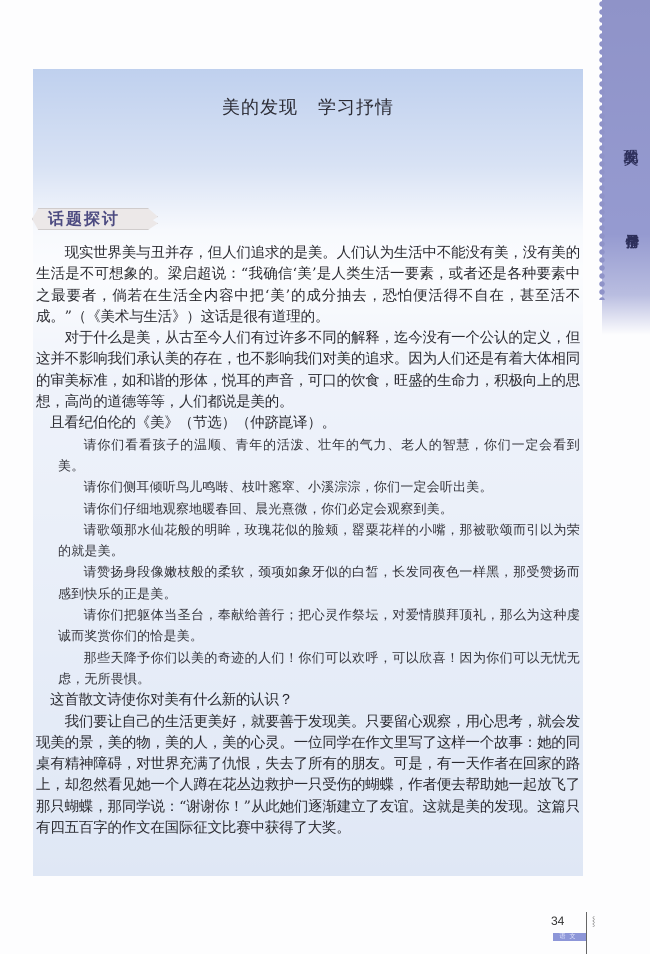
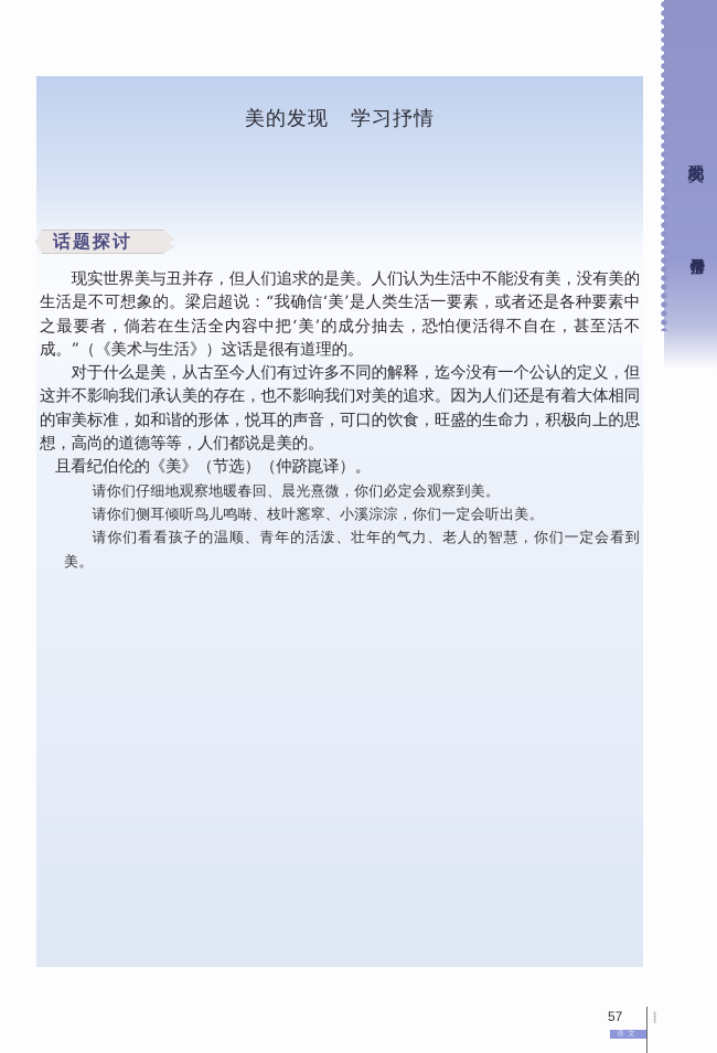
  美的发现 学习抒情
  话题探讨
  现实世界美与丑并存，但人们追求的是美。人们认为生活中不能没有美，没有美的生活是不可想象的。梁启超说：“我确信‘美’是人类生活一要素，或者还是各种要素中之最要者，倘若在生活全内容中把‘美’的成分抽去，恐怕便活得不自在，甚至活不成。”（《美术与生活》）这话是很有道理的。
  对于什么是美，从古至今人们有过许多不同的解释，迄今没有一个公认的定义，但这并不影响我们承认美的存在，也不影响我们对美的追求。因为人们还是有着大体相同的审美标准，如和谐的形体，悦耳的声音，可口的饮食，旺盛的生命力，积极向上的思想，高尚的道德等等，人们都说是美的。
  且看纪伯伦的《美》（节选）（仲跻崑译）。
- 请你们看看孩子的温顺、青年的活泼、壮年的气力、老人的智慧，你们一定会看到美。
+ 请你们仔细地观察地暖春回、晨光熹微，你们必定会观察到美。
  请你们侧耳倾听鸟儿鸣啭、枝叶窸窣、小溪淙淙，你们一定会听出美。
- 请你们仔细地观察地暖春回、晨光熹微，你们必定会观察到美。
+ 请你们看看孩子的温顺、青年的活泼、壮年的气力、老人的智慧，你们一定会看到美。
- 请歌颂那水仙花般的明眸，玫瑰花似的脸颊，罂粟花样的小嘴，那被歌颂而引以为荣的就是美。
- 请赞扬身段像嫩枝般的柔软，颈项如象牙似的白皙，长发同夜色一样黑，那受赞扬而感到快乐的正是美。
- 请你们把躯体当圣台，奉献给善行；把心灵作祭坛，对爱情膜拜顶礼，那么为这种虔诚而奖赏你们的恰是美。
- 那些天降予你们以美的奇迹的人们！你们可以欢呼，可以欣喜！因为你们可以无忧无虑，无所畏惧。
- 这首散文诗使你对美有什么新的认识？
- 我们要让自己的生活更美好，就要善于发现美。只要留心观察，用心思考，就会发现美的景，美的物，美的人，美的心灵。一位同学在作文里写了这样一个故事：她的同桌有精神障碍，对世界充满了仇恨，失去了所有的朋友。可是，有一天作者在回家的路上，却忽然看见她一个人蹲在花丛边救护一只受伤的蝴蝶，作者便去帮助她一起放飞了那只蝴蝶，那同学说：“谢谢你！”从此她们逐渐建立了友谊。这就是美的发现。这篇只有四五百字的作文在国际征文比赛中获得了大奖。
- 34
+ 57
  ⸾
